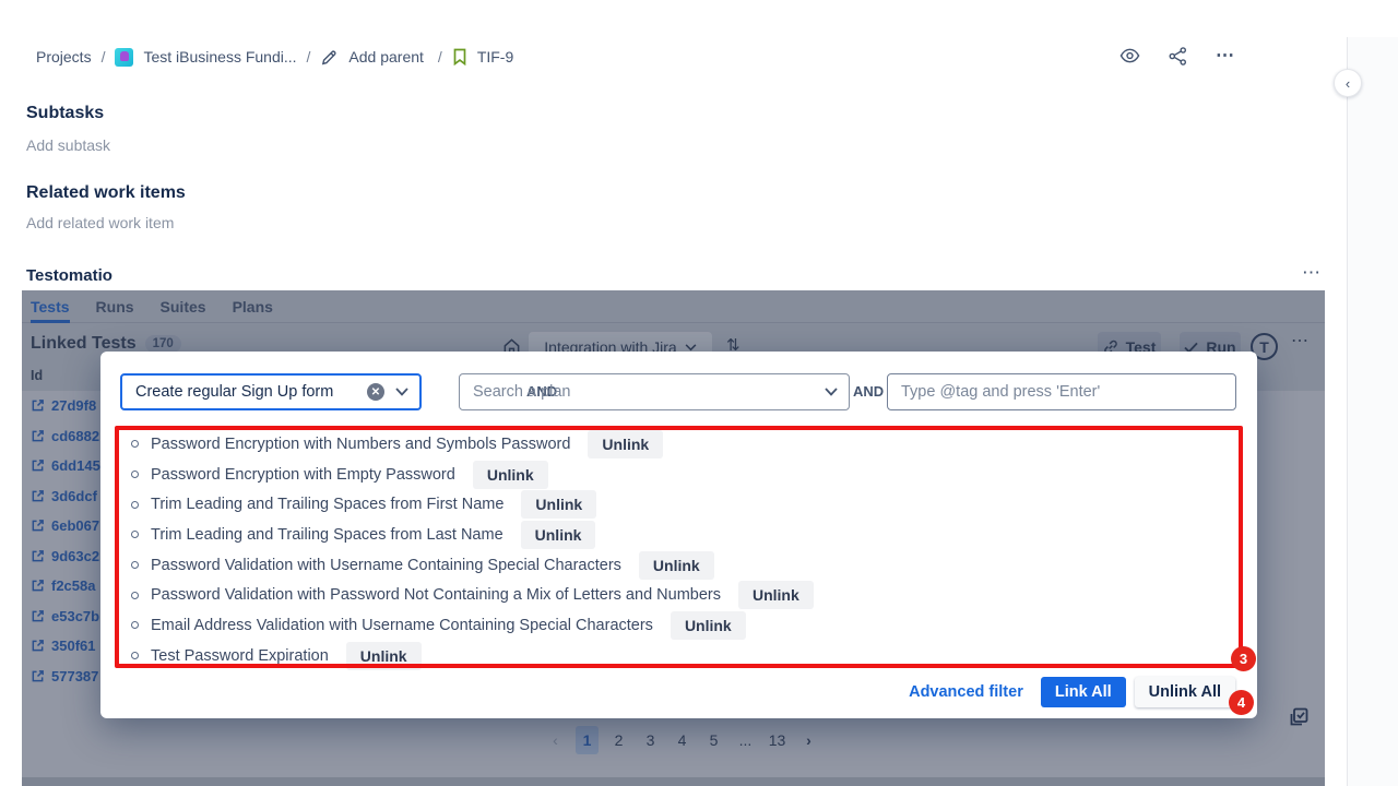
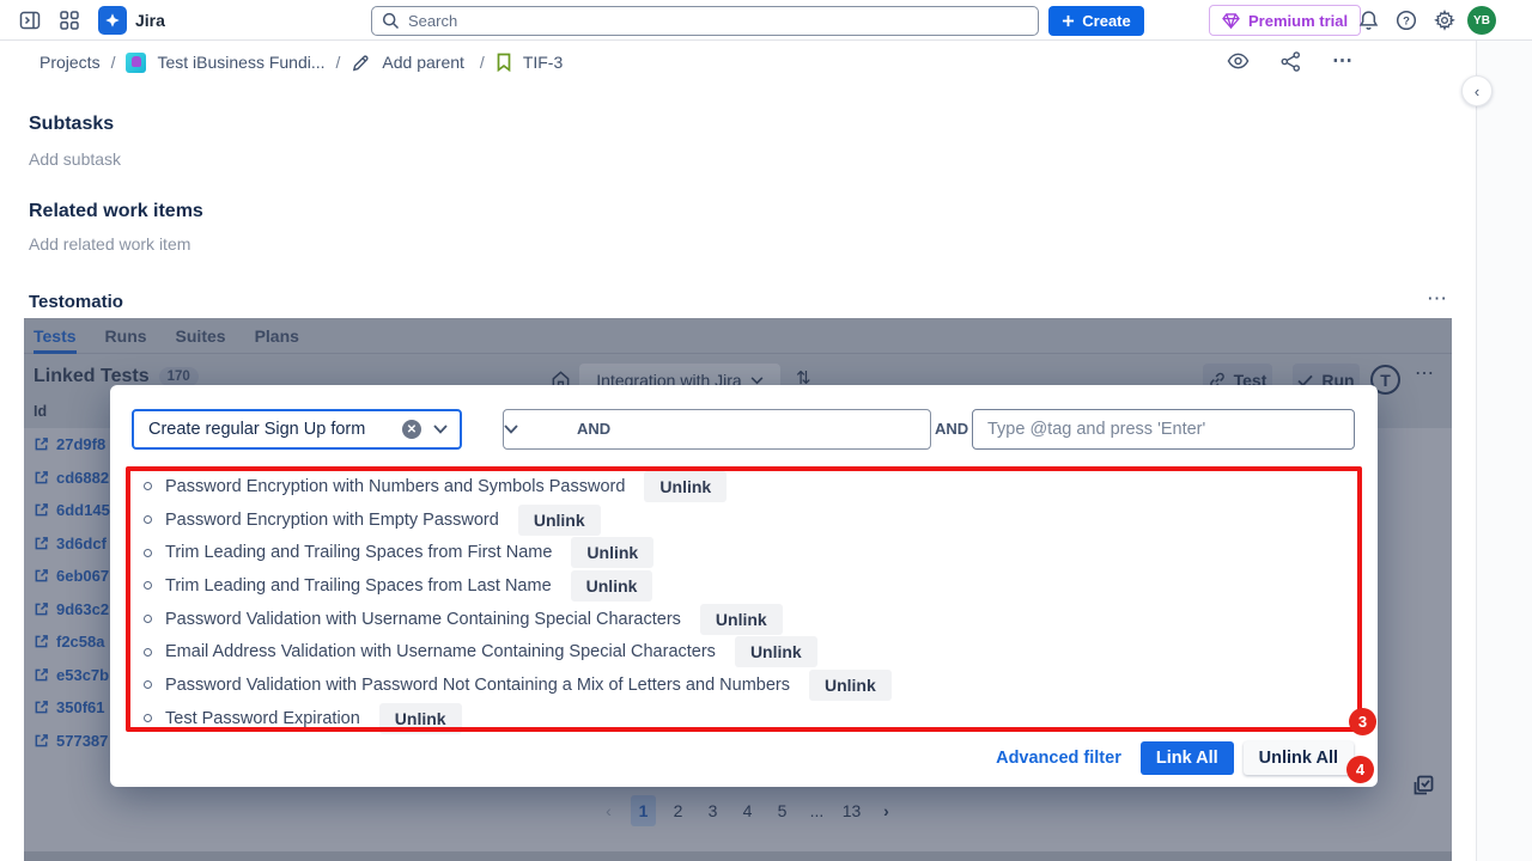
+ Jira
+ Search
+ Create
+ Premium trial
+ ?
+ YB
  Projects
  /
  Test iBusiness Fundi...
  /
  Add parent
  /
- TIF-9
+ TIF-3
  ⋯
  ‹
  Subtasks
  Add subtask
  Related work items
  Add related work item
  Testomatio
  ⋯
  Tests
  Runs
  Suites
  Plans
  Linked Tests
  170
  Integration with Jira
  ⇅
  Test
  Run
  T
  ⋯
  Id
  27d9f8
  cd6882
  6dd145
  3d6dcf
  6eb067
  9d63c2
  f2c58a
  e53c7b
  350f61
  577387
  ‹
  1
  2
  3
  4
  5
  ...
  13
  ›
  Create regular Sign Up form
  ✕
  AND
- Search a plan
  AND
  Type @tag and press 'Enter'
  Password Encryption with Numbers and Symbols Password
  Unlink
  Password Encryption with Empty Password
  Unlink
  Trim Leading and Trailing Spaces from First Name
  Unlink
  Trim Leading and Trailing Spaces from Last Name
  Unlink
  Password Validation with Username Containing Special Characters
  Unlink
- Password Validation with Password Not Containing a Mix of Letters and Numbers
+ Email Address Validation with Username Containing Special Characters
  Unlink
- Email Address Validation with Username Containing Special Characters
+ Password Validation with Password Not Containing a Mix of Letters and Numbers
  Unlink
  Test Password Expiration
  Unlink
  3
  4
  Advanced filter
  Link All
  Unlink All
